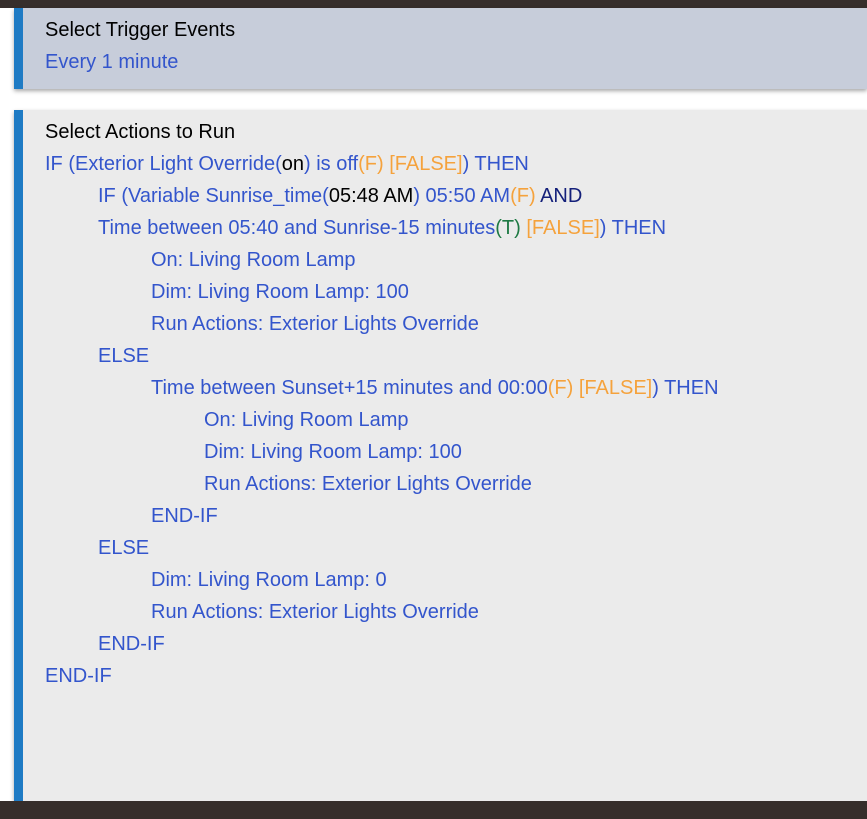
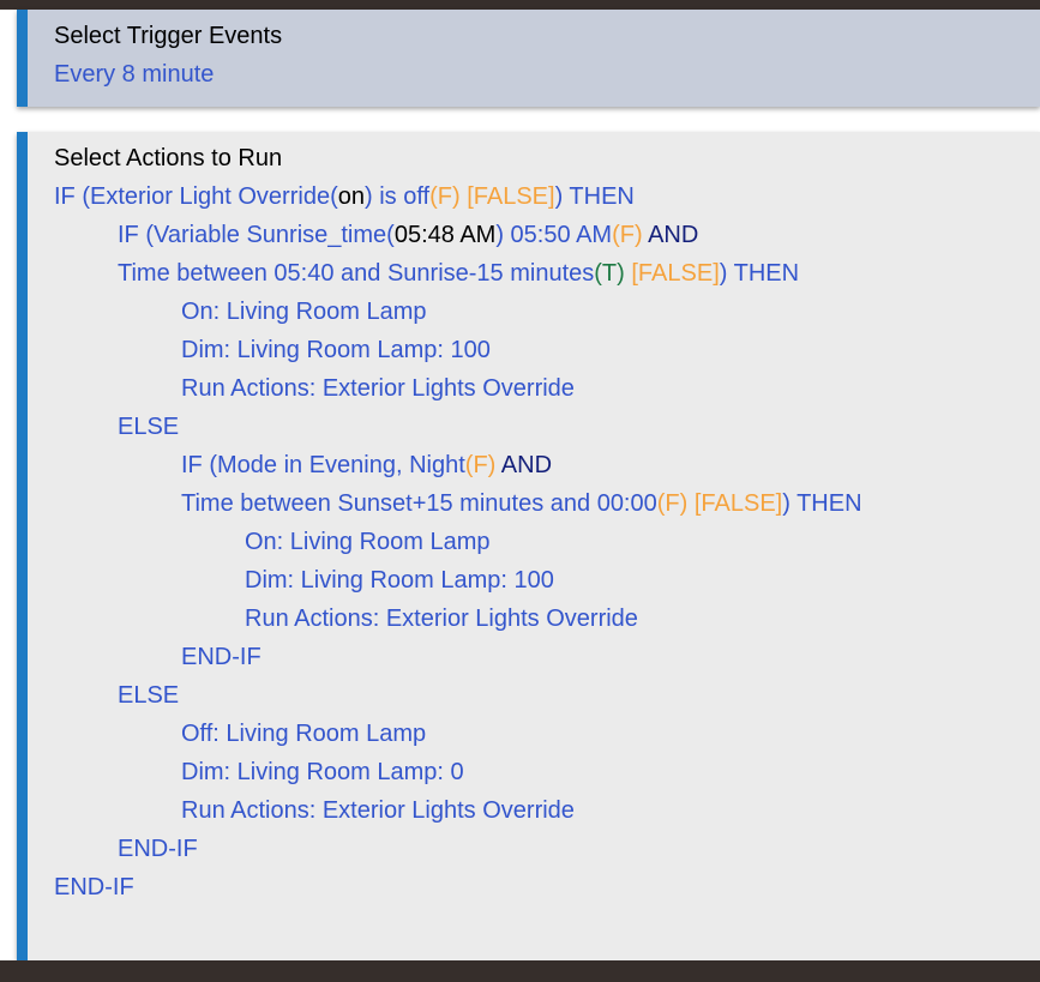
  Select Trigger Events
- Every 1 minute
+ Every 8 minute
  Select Actions to Run
  IF (Exterior Light Override(on) is off(F) [FALSE]) THEN
  IF (Variable Sunrise_time(05:48 AM) 05:50 AM(F) AND
  Time between 05:40 and Sunrise-15 minutes(T) [FALSE]) THEN
  On: Living Room Lamp
  Dim: Living Room Lamp: 100
  Run Actions: Exterior Lights Override
  ELSE
+ IF (Mode in Evening, Night(F) AND
  Time between Sunset+15 minutes and 00:00(F) [FALSE]) THEN
  On: Living Room Lamp
  Dim: Living Room Lamp: 100
  Run Actions: Exterior Lights Override
  END-IF
  ELSE
+ Off: Living Room Lamp
  Dim: Living Room Lamp: 0
  Run Actions: Exterior Lights Override
  END-IF
  END-IF
